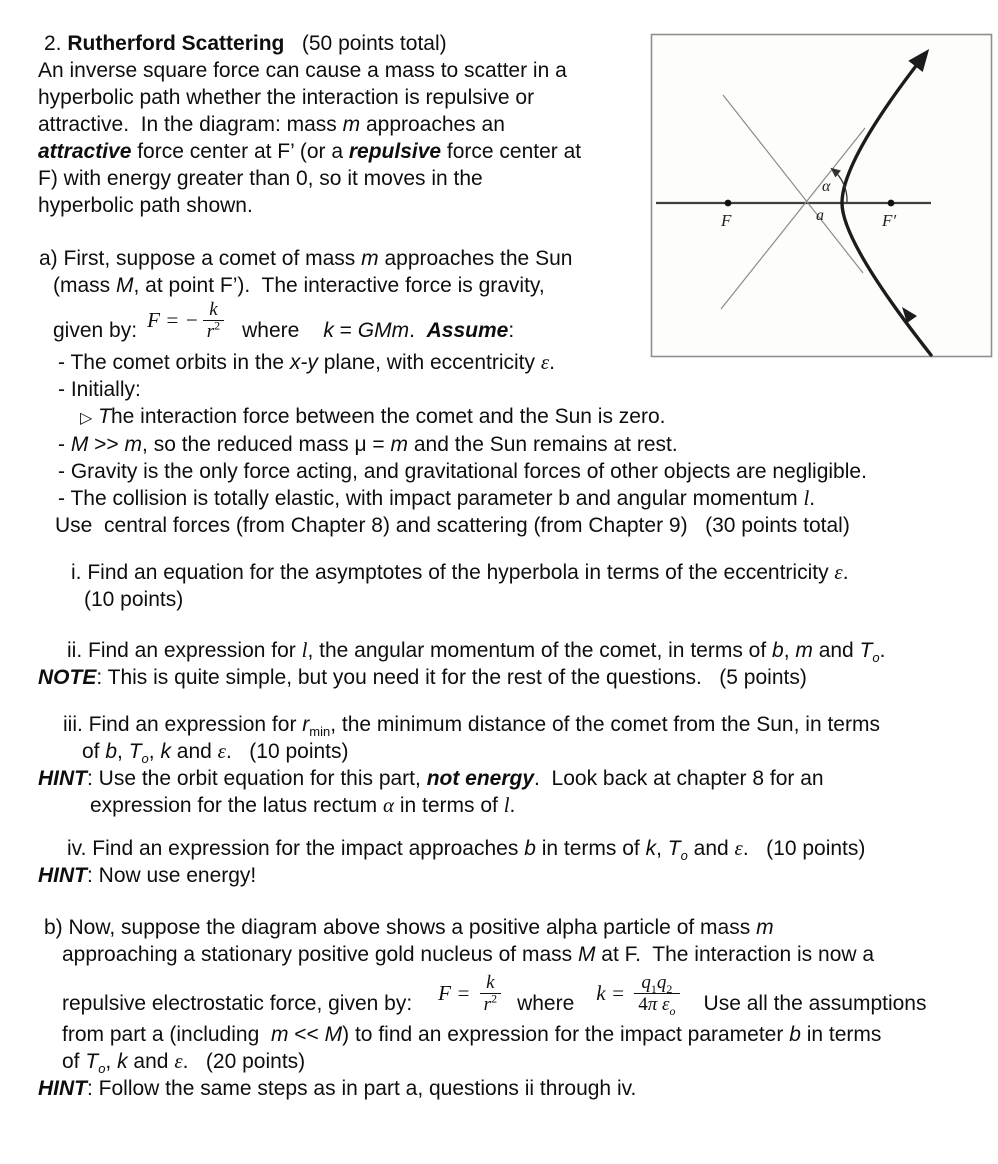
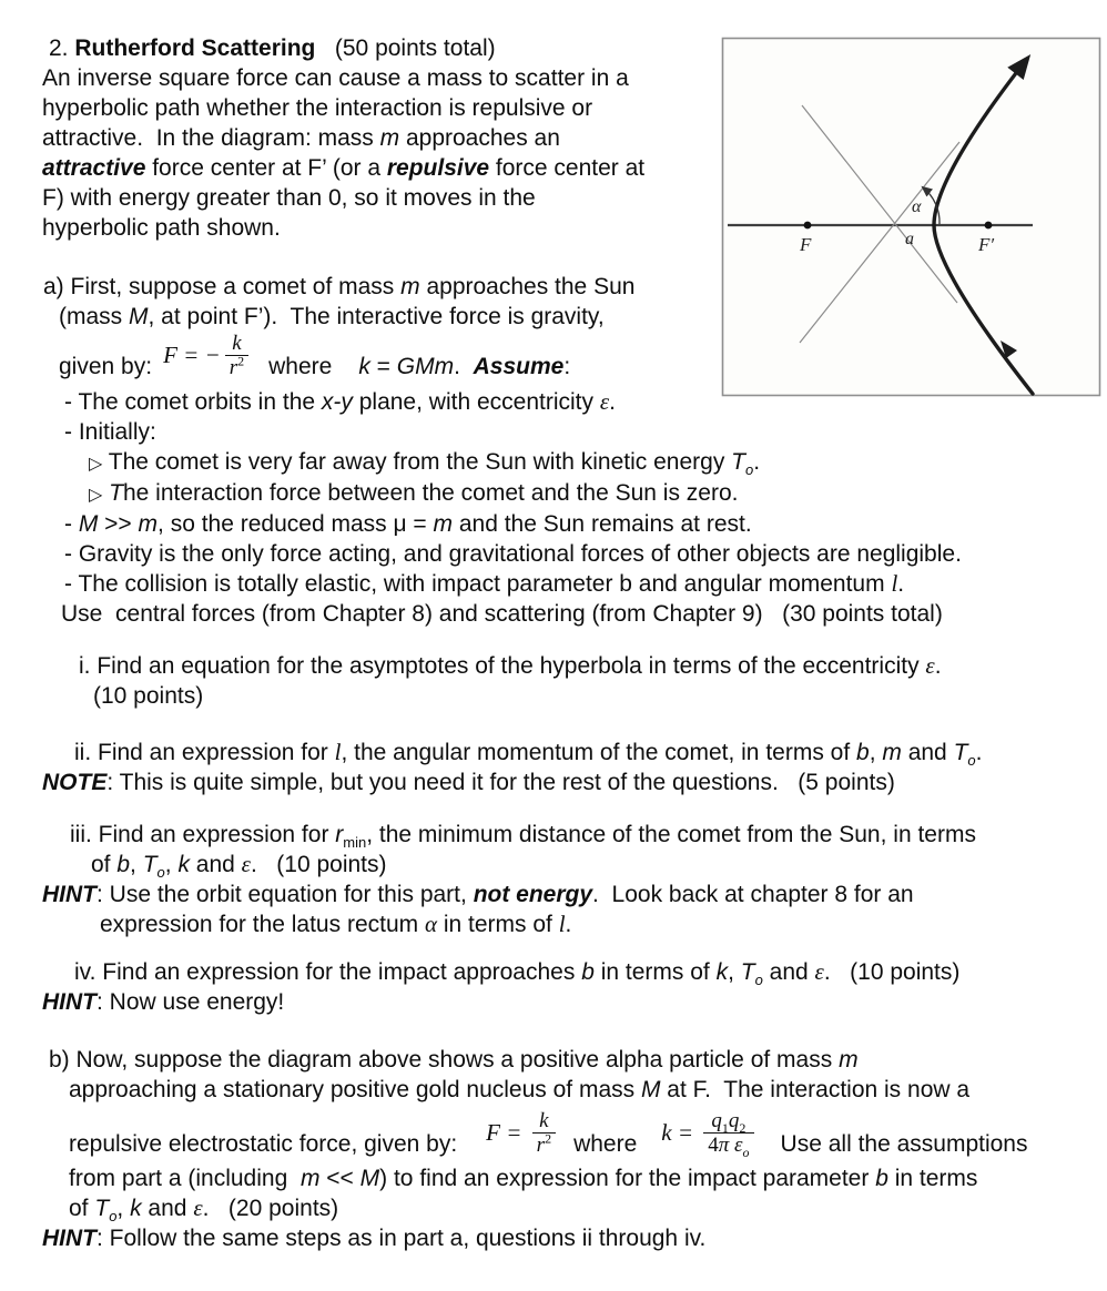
  F
  F′
  a
  α
  2. Rutherford Scattering (50 points total)
  An inverse square force can cause a mass to scatter in a
  hyperbolic path whether the interaction is repulsive or
  attractive. In the diagram: mass m approaches an
  attractive force center at F’ (or a repulsive force center at
  F) with energy greater than 0, so it moves in the
  hyperbolic path shown.
  a) First, suppose a comet of mass m approaches the Sun
  (mass M, at point F’). The interactive force is gravity,
  given by:
  F
  = −
  k
  r2
  where
  k = GMm. Assume:
  - The comet orbits in the x-y plane, with eccentricity ε.
  - Initially:
+ ▷ The comet is very far away from the Sun with kinetic energy To.
  ▷ The interaction force between the comet and the Sun is zero.
  - M >> m, so the reduced mass μ = m and the Sun remains at rest.
  - Gravity is the only force acting, and gravitational forces of other objects are negligible.
  - The collision is totally elastic, with impact parameter b and angular momentum l.
  Use central forces (from Chapter 8) and scattering (from Chapter 9) (30 points total)
  i. Find an equation for the asymptotes of the hyperbola in terms of the eccentricity ε.
  (10 points)
  ii. Find an expression for l, the angular momentum of the comet, in terms of b, m and To.
  NOTE: This is quite simple, but you need it for the rest of the questions. (5 points)
  iii. Find an expression for rmin, the minimum distance of the comet from the Sun, in terms
  of b, To, k and ε. (10 points)
  HINT: Use the orbit equation for this part, not energy. Look back at chapter 8 for an
  expression for the latus rectum α in terms of l.
  iv. Find an expression for the impact approaches b in terms of k, To and ε. (10 points)
  HINT: Now use energy!
  b) Now, suppose the diagram above shows a positive alpha particle of mass m
  approaching a stationary positive gold nucleus of mass M at F. The interaction is now a
  repulsive electrostatic force, given by:
  F
  =
  k
  r2
  where
  k
  =
  q1q2
  4π εo
  Use all the assumptions
  from part a (including m << M) to find an expression for the impact parameter b in terms
  of To, k and ε. (20 points)
  HINT: Follow the same steps as in part a, questions ii through iv.
